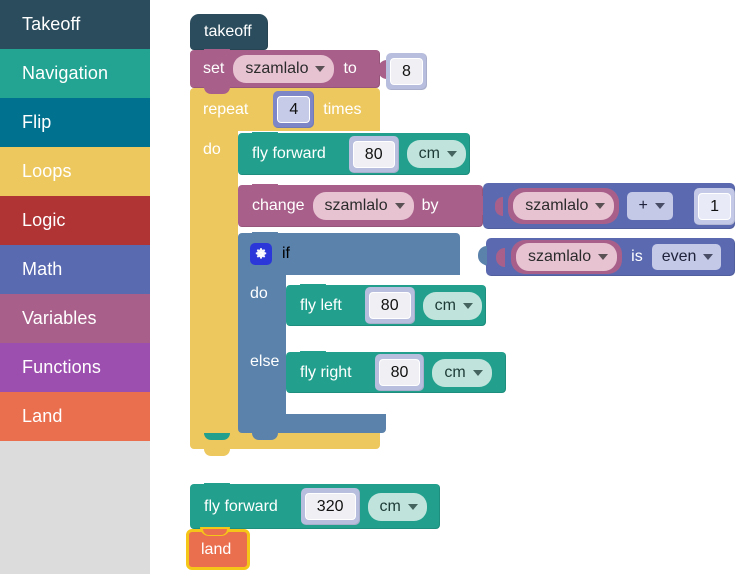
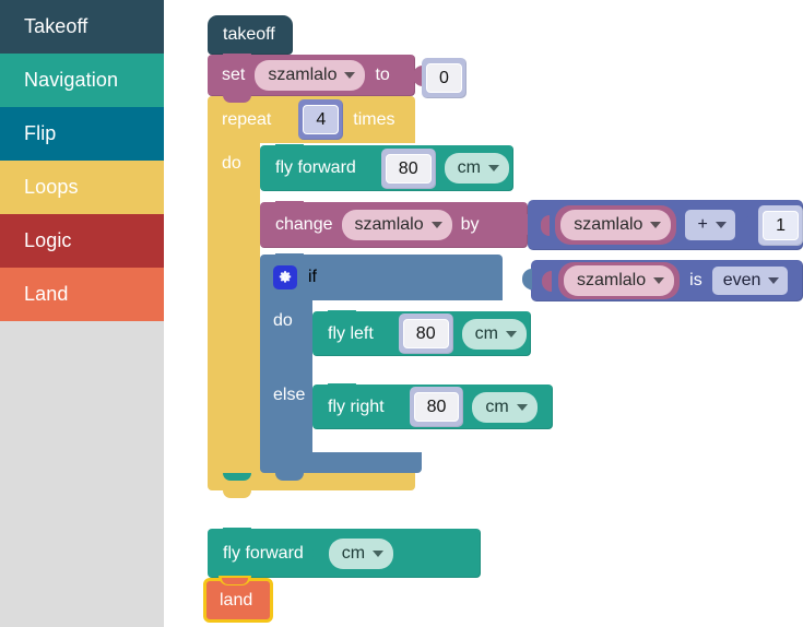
  Takeoff
  Navigation
  Flip
  Loops
  Logic
- Math
- Variables
- Functions
  Land
  takeoff
  set
  szamlalo
  to
- 8
+ 0
  repeat
  4
  times
  do
  fly forward
  80
  cm
  change
  szamlalo
  by
  szamlalo
  +
  1
  if
  do
  else
  szamlalo
  is
  even
  fly left
  80
  cm
  fly right
  80
  cm
  fly forward
- 320
  cm
  land
